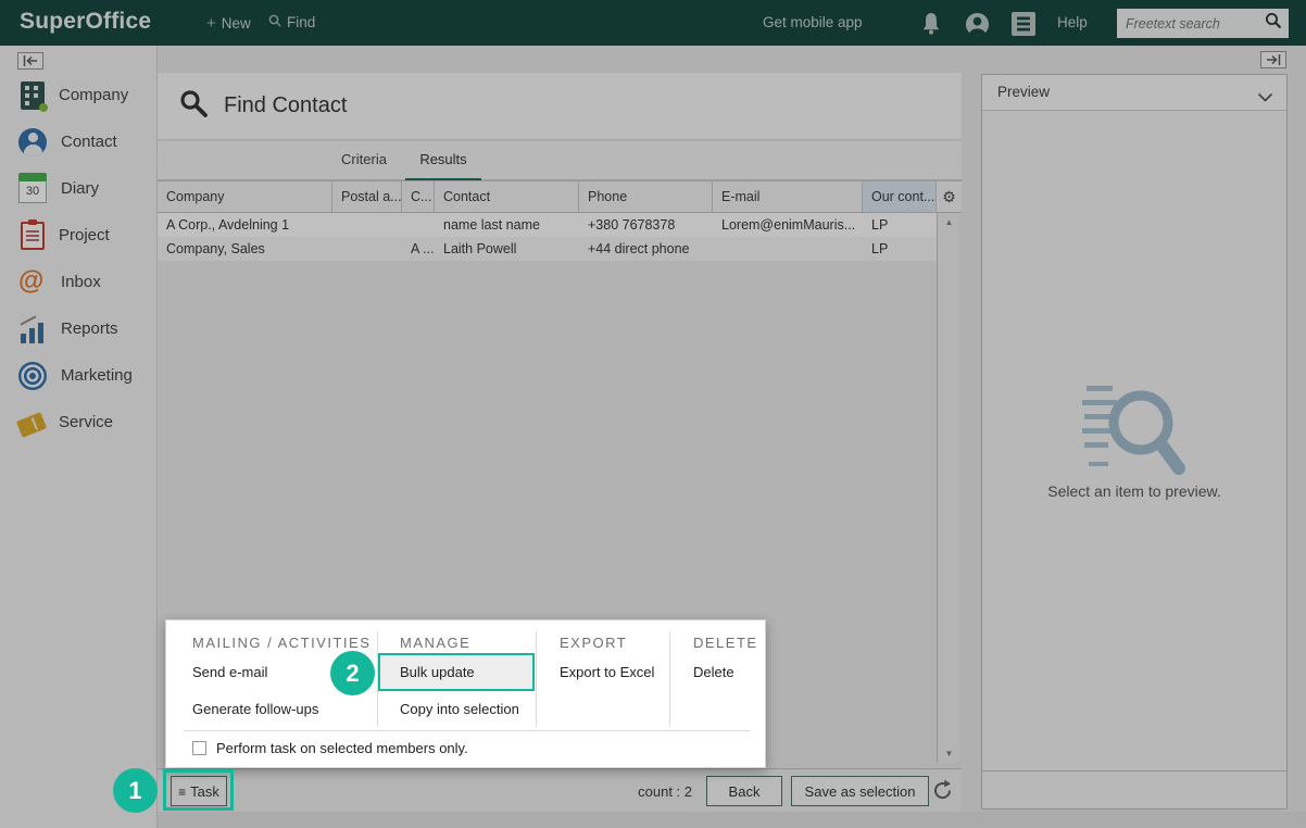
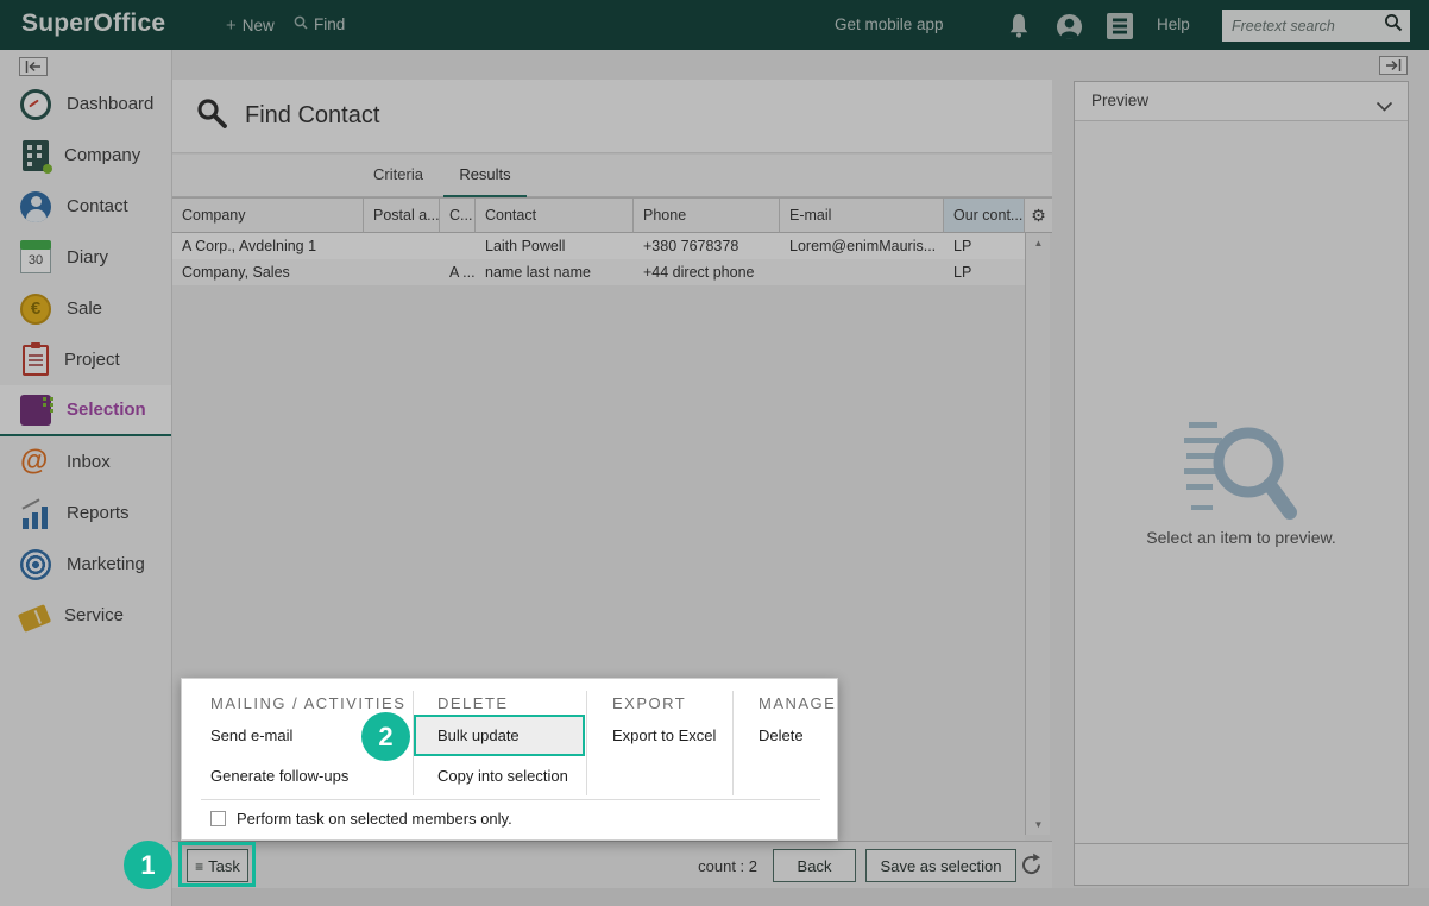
  SuperOffice
  +
  New
  Find
  Get mobile app
  Help
  Freetext search
+ Dashboard
  Company
  Contact
  Diary
+ Sale
  Project
+ Selection
  Inbox
  Reports
  Marketing
  Service
  Find Contact
  Criteria
  Results
  Company
  Postal a...
  C...
  Contact
  Phone
  E-mail
  Our cont...
  ⚙
  A Corp., Avdelning 1
- name last name
+ Laith Powell
  +380 7678378
  Lorem@enimMauris...
  LP
  Company, Sales
  A ...
- Laith Powell
+ name last name
  +44 direct phone
  LP
  ▲
  ▼
  ≡ Task
  count : 2
  Back
  Save as selection
  Preview
  Select an item to preview.
  MAILING / ACTIVITIES
- MANAGE
+ DELETE
  EXPORT
- DELETE
+ MANAGE
  Send e-mail
  Generate follow-ups
  Bulk update
  Copy into selection
  Export to Excel
  Delete
  Perform task on selected members only.
  1
  2
